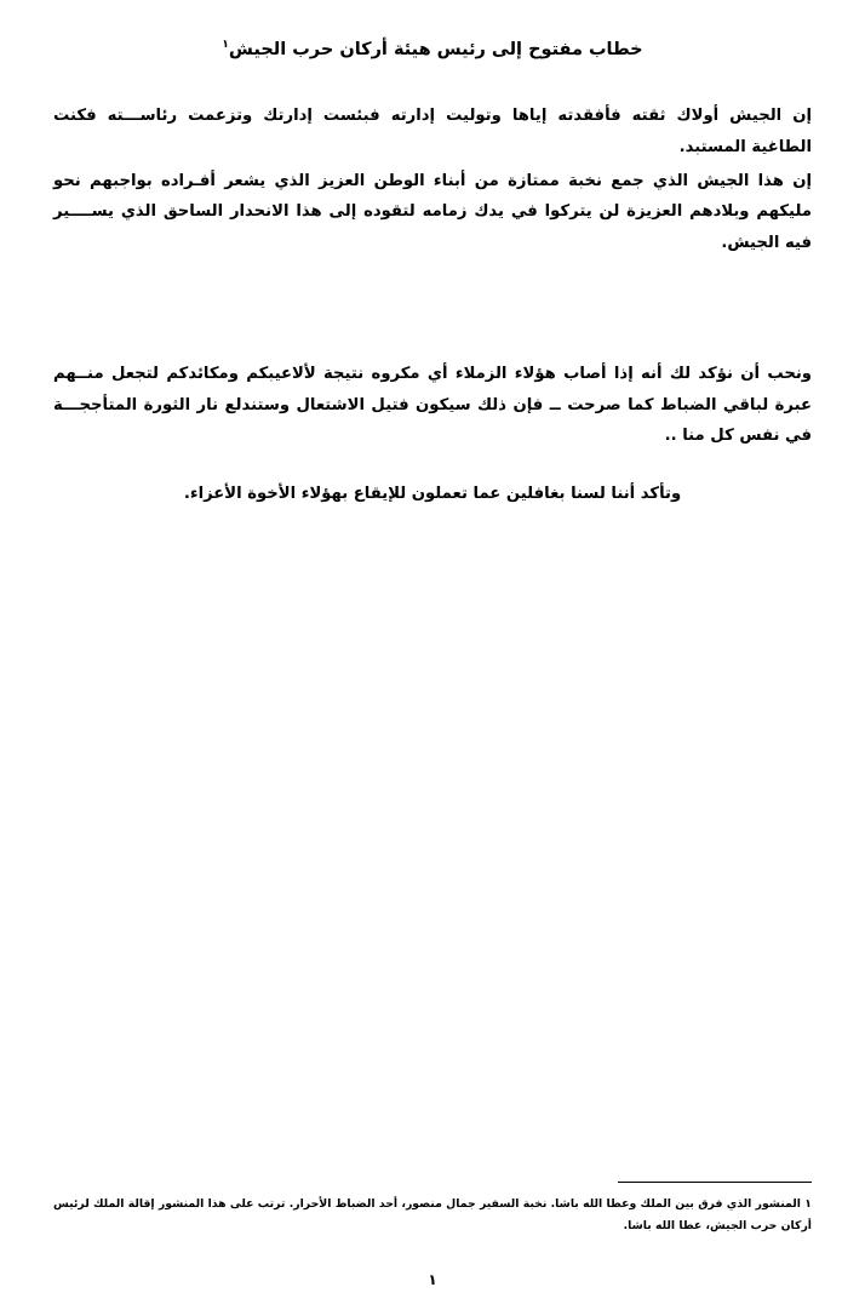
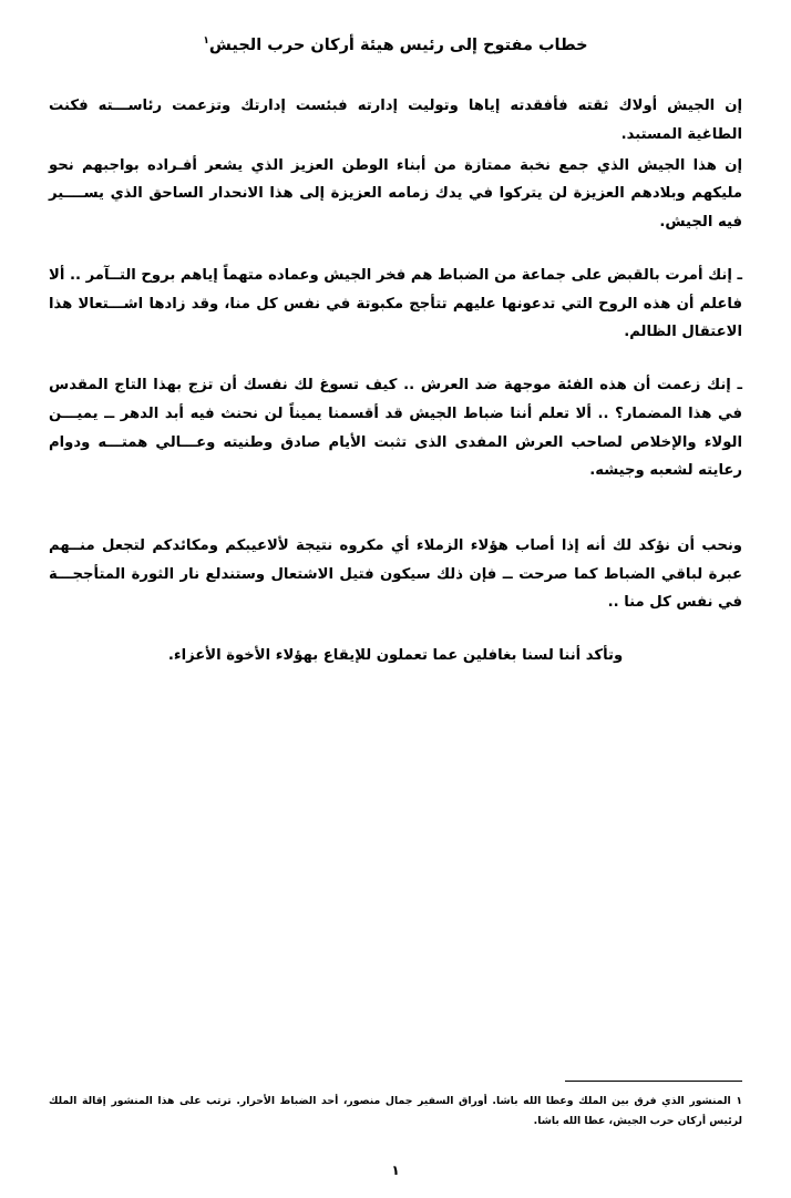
  خطاب مفتوح إلى رئيس هيئة أركان حرب الجيش١
  إن الجيش أولاك ثقته فأفقدته إياها وتوليت إدارته فبئست إدارتك وتزعمت رئاســـته فكنت الطاغية المستبد.
- إن هذا الجيش الذي جمع نخبة ممتازة من أبناء الوطن العزيز الذي يشعر أفـراده بواجبهم نحو مليكهم وبلادهم العزيزة لن يتركوا في يدك زمامه لتقوده إلى هذا الانحدار الساحق الذي يســــير فيه الجيش.
+ إن هذا الجيش الذي جمع نخبة ممتازة من أبناء الوطن العزيز الذي يشعر أفـراده بواجبهم نحو مليكهم وبلادهم العزيزة لن يتركوا في يدك زمامه العزيزة إلى هذا الانحدار الساحق الذي يســــير فيه الجيش.
+ ـ إنك أمرت بالقبض على جماعة من الضباط هم فخر الجيش وعماده متهماً إياهم بروح التــآمر .. ألا فاعلم أن هذه الروح التي تدعونها عليهم تتأجج مكبوتة في نفس كل منا، وقد زادها اشـــتعالا هذا الاعتقال الظالم.
+ ـ إنك زعمت أن هذه الفئة موجهة ضد العرش .. كيف تسوغ لك نفسك أن تزج بهذا التاج المقدس في هذا المضمار؟ .. ألا تعلم أننا ضباط الجيش قد أقسمنا يميناً لن نحنث فيه أبد الدهر ــ يميـــن الولاء والإخلاص لصاحب العرش المفدى الذى تثبت الأيام صادق وطنيته وعـــالي همتـــه ودوام رعايته لشعبه وجيشه.
  ونحب أن نؤكد لك أنه إذا أصاب هؤلاء الزملاء أي مكروه نتيجة لألاعيبكم ومكائدكم لتجعل منــهم عبرة لباقي الضباط كما صرحت ــ فإن ذلك سيكون فتيل الاشتعال وستندلع نار الثورة المتأججـــة في نفس كل منا ..
  وتأكد أننا لسنا بغافلين عما تعملون للإيقاع بهؤلاء الأخوة الأعزاء.
- ١ المنشور الذي فرق بين الملك وعطا الله باشا. نخبة السفير جمال منصور، أحد الضباط الأحرار. ترتب على هذا المنشور إقالة الملك لرئيس أركان حرب الجيش، عطا الله باشا.
+ ١ المنشور الذي فرق بين الملك وعطا الله باشا. أوراق السفير جمال منصور، أحد الضباط الأحرار. ترتب على هذا المنشور إقالة الملك لرئيس أركان حرب الجيش، عطا الله باشا.
  ١
